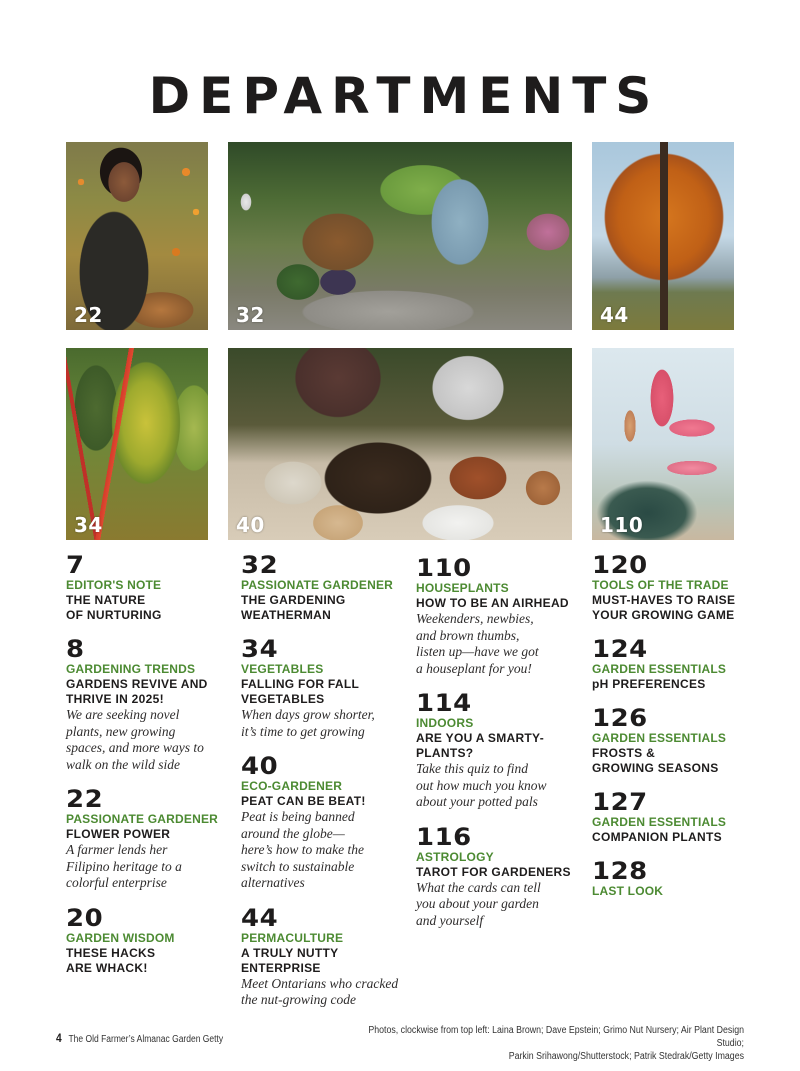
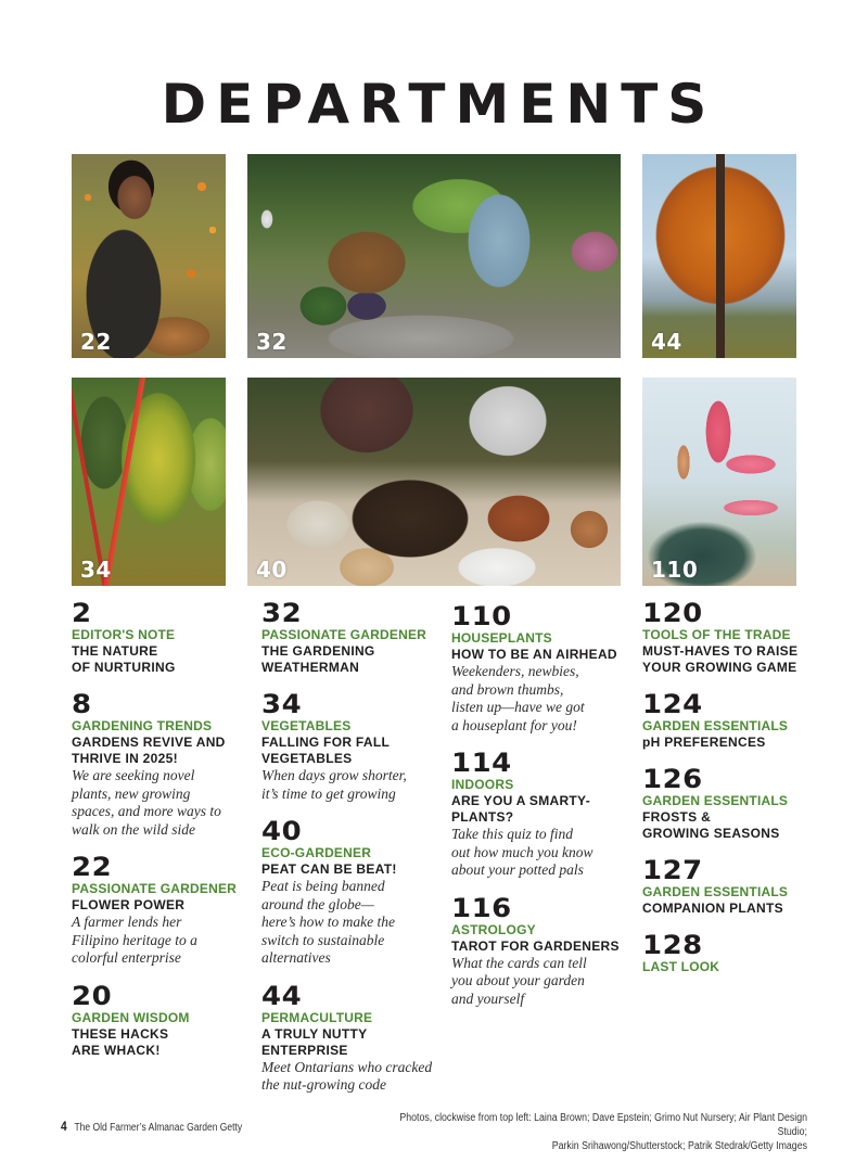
  DEPARTMENTS
  22
  32
  44
  34
  40
  110
- 7
+ 2
  EDITOR'S NOTE
  THE NATURE
  OF NURTURING
  8
  GARDENING TRENDS
  GARDENS REVIVE AND
  THRIVE IN 2025!
  We are seeking novel
  plants, new growing
  spaces, and more ways to
  walk on the wild side
  22
  PASSIONATE GARDENER
  FLOWER POWER
  A farmer lends her
  Filipino heritage to a
  colorful enterprise
  20
  GARDEN WISDOM
  THESE HACKS
  ARE WHACK!
  32
  PASSIONATE GARDENER
  THE GARDENING
  WEATHERMAN
  34
  VEGETABLES
  FALLING FOR FALL
  VEGETABLES
  When days grow shorter,
  it’s time to get growing
  40
  ECO-GARDENER
  PEAT CAN BE BEAT!
  Peat is being banned
  around the globe—
  here’s how to make the
  switch to sustainable
  alternatives
  44
  PERMACULTURE
  A TRULY NUTTY
  ENTERPRISE
  Meet Ontarians who cracked
  the nut-growing code
  110
  HOUSEPLANTS
  HOW TO BE AN AIRHEAD
  Weekenders, newbies,
  and brown thumbs,
  listen up—have we got
  a houseplant for you!
  114
  INDOORS
  ARE YOU A SMARTY-
  PLANTS?
  Take this quiz to find
  out how much you know
  about your potted pals
  116
  ASTROLOGY
  TAROT FOR GARDENERS
  What the cards can tell
  you about your garden
  and yourself
  120
  TOOLS OF THE TRADE
  MUST-HAVES TO RAISE
  YOUR GROWING GAME
  124
  GARDEN ESSENTIALS
  pH PREFERENCES
  126
  GARDEN ESSENTIALS
  FROSTS &
  GROWING SEASONS
  127
  GARDEN ESSENTIALS
  COMPANION PLANTS
  128
  LAST LOOK
  4 The Old Farmer’s Almanac Garden Getty
  Photos, clockwise from top left: Laina Brown; Dave Epstein; Grimo Nut Nursery; Air Plant Design Studio;
  Parkin Srihawong/Shutterstock; Patrik Stedrak/Getty Images
